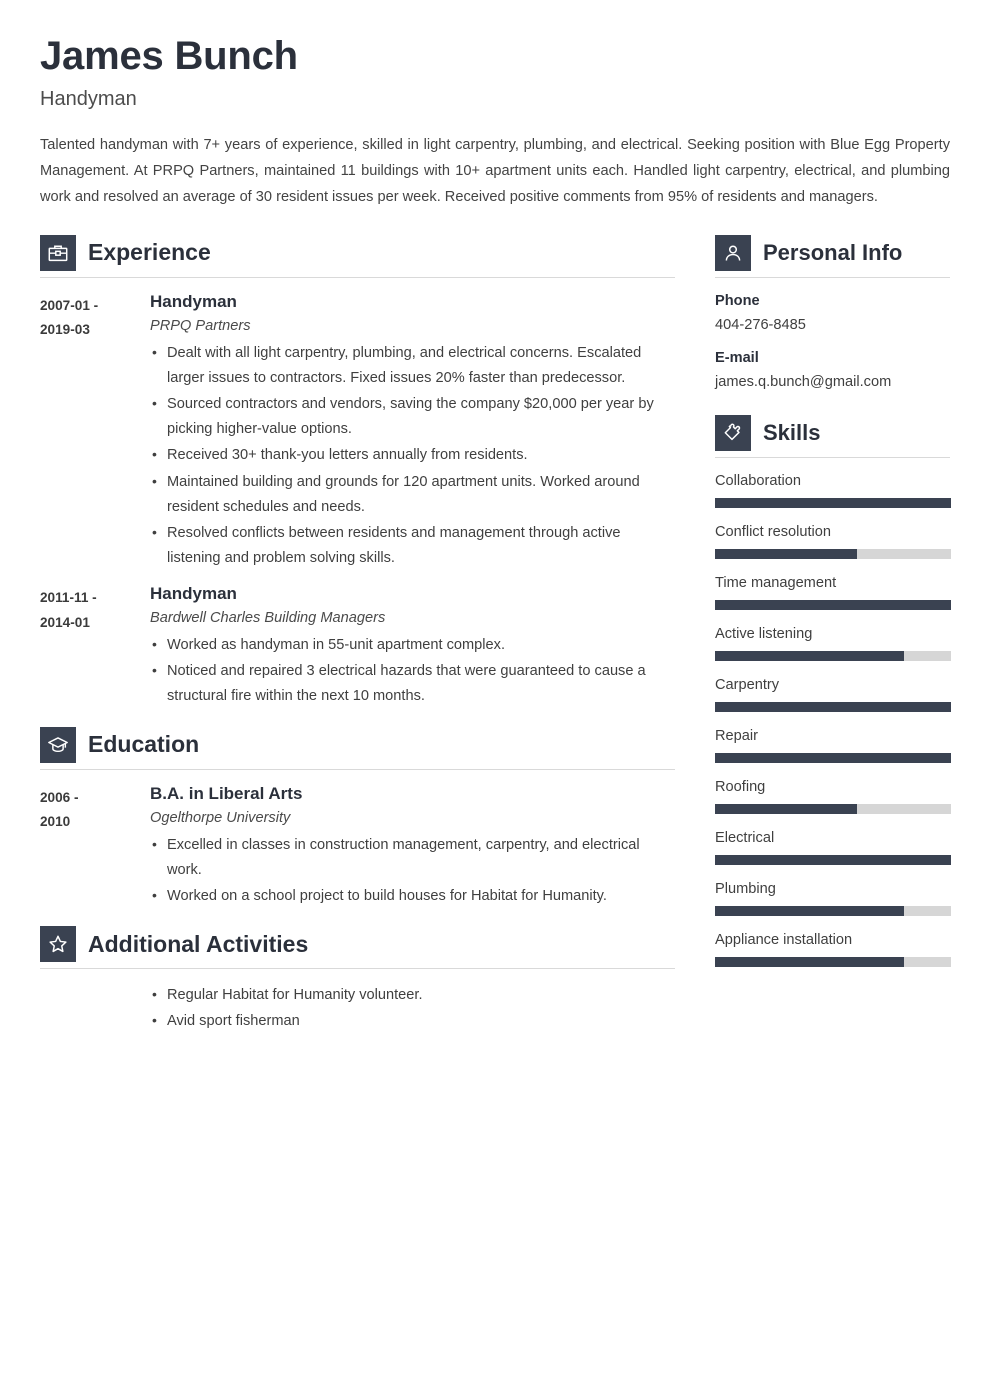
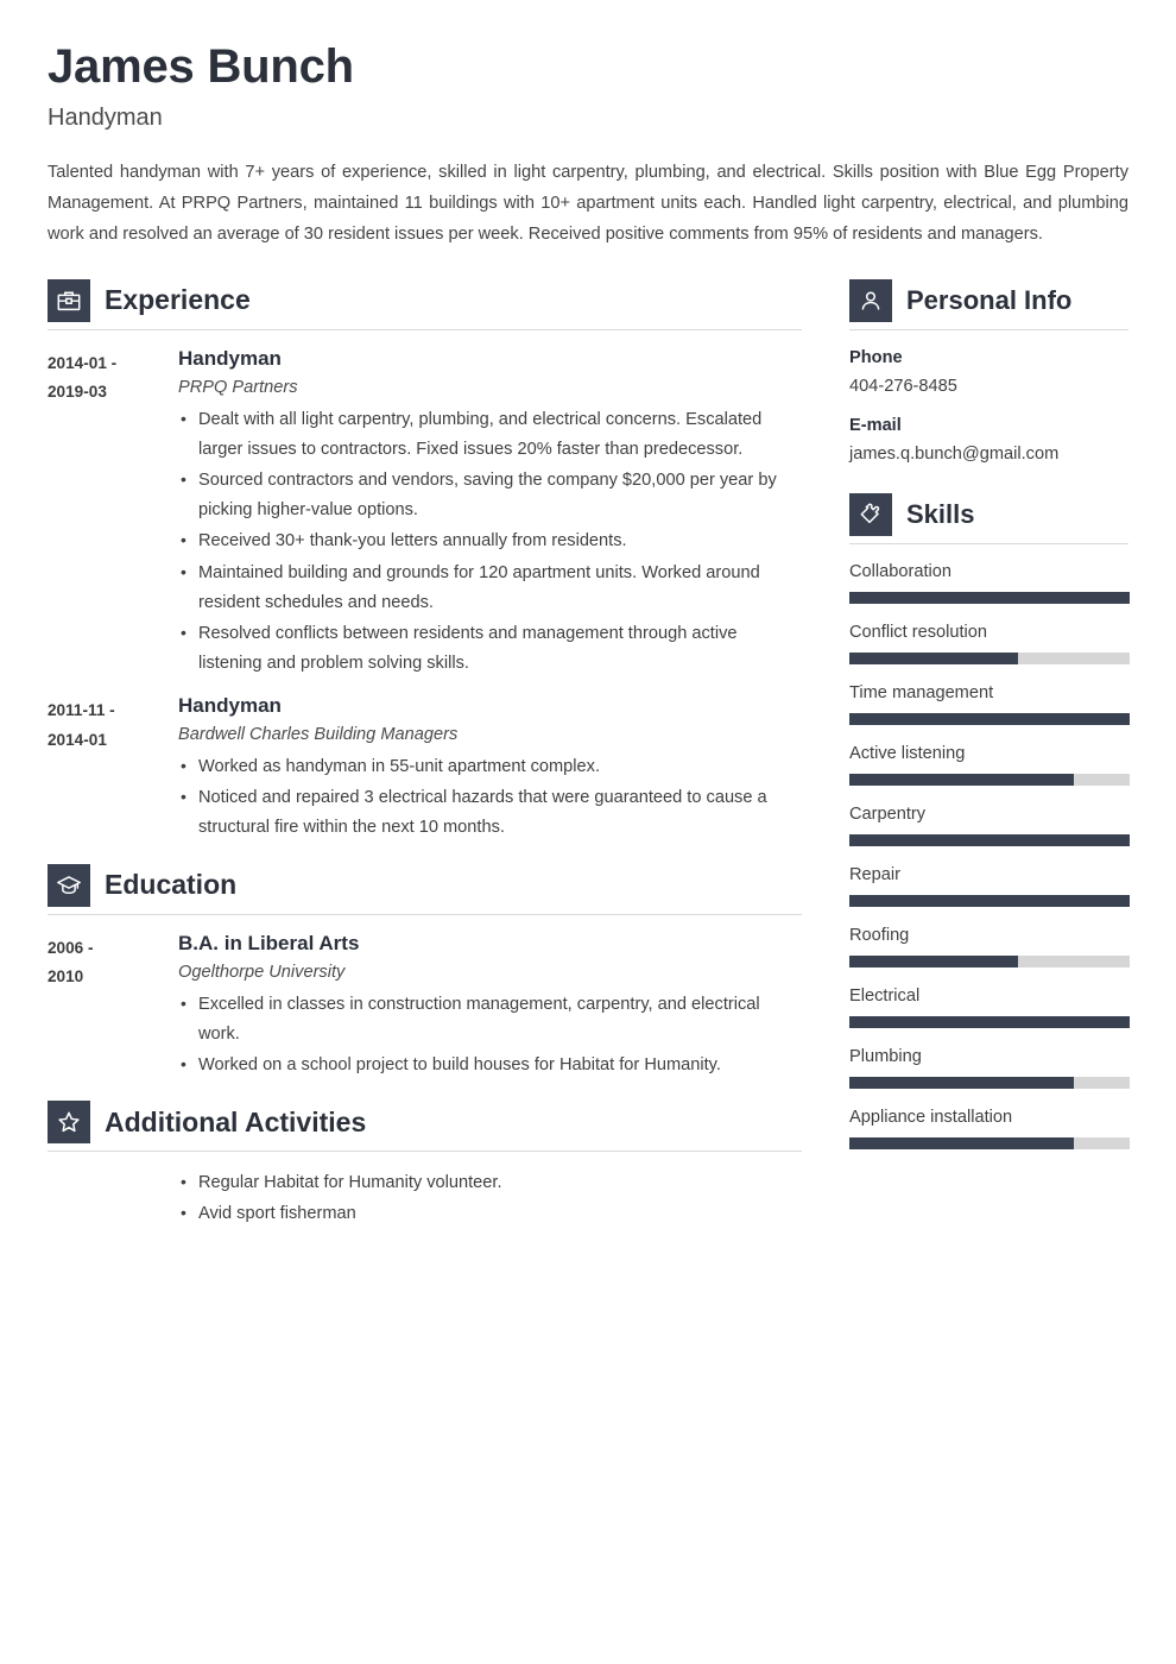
  James Bunch
  Handyman
- Talented handyman with 7+ years of experience, skilled in light carpentry, plumbing, and electrical. Seeking position with Blue Egg Property Management. At PRPQ Partners, maintained 11 buildings with 10+ apartment units each. Handled light carpentry, electrical, and plumbing work and resolved an average of 30 resident issues per week. Received positive comments from 95% of residents and managers.
+ Talented handyman with 7+ years of experience, skilled in light carpentry, plumbing, and electrical. Skills position with Blue Egg Property Management. At PRPQ Partners, maintained 11 buildings with 10+ apartment units each. Handled light carpentry, electrical, and plumbing work and resolved an average of 30 resident issues per week. Received positive comments from 95% of residents and managers.
  Experience
- 2007-01 -
+ 2014-01 -
  2019-03
  Handyman
  PRPQ Partners
  Dealt with all light carpentry, plumbing, and electrical concerns. Escalated larger issues to contractors. Fixed issues 20% faster than predecessor.
  Sourced contractors and vendors, saving the company $20,000 per year by picking higher-value options.
  Received 30+ thank-you letters annually from residents.
  Maintained building and grounds for 120 apartment units. Worked around resident schedules and needs.
  Resolved conflicts between residents and management through active listening and problem solving skills.
  2011-11 -
  2014-01
  Handyman
  Bardwell Charles Building Managers
  Worked as handyman in 55-unit apartment complex.
  Noticed and repaired 3 electrical hazards that were guaranteed to cause a structural fire within the next 10 months.
  Education
  2006 -
  2010
  B.A. in Liberal Arts
  Ogelthorpe University
  Excelled in classes in construction management, carpentry, and electrical work.
  Worked on a school project to build houses for Habitat for Humanity.
  Additional Activities
  Regular Habitat for Humanity volunteer.
  Avid sport fisherman
  Personal Info
  Phone
  404-276-8485
  E-mail
  james.q.bunch@gmail.com
  Skills
  Collaboration
  Conflict resolution
  Time management
  Active listening
  Carpentry
  Repair
  Roofing
  Electrical
  Plumbing
  Appliance installation
